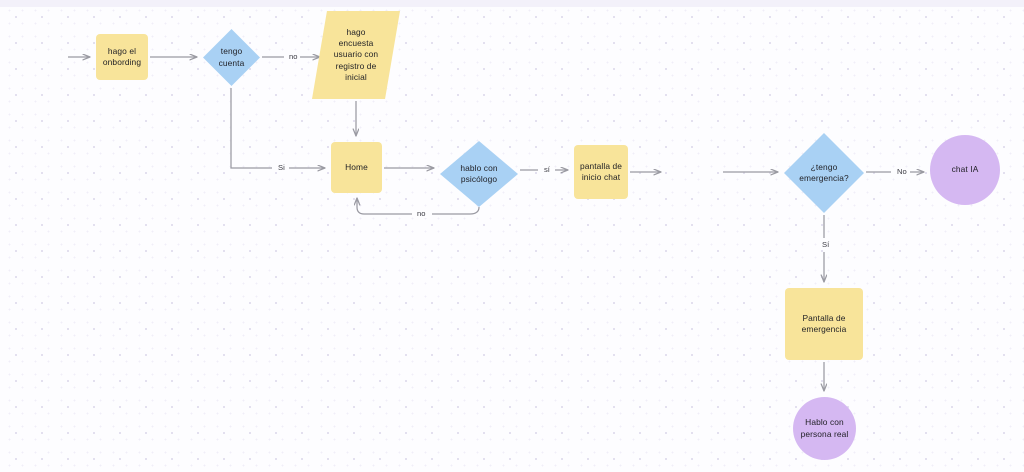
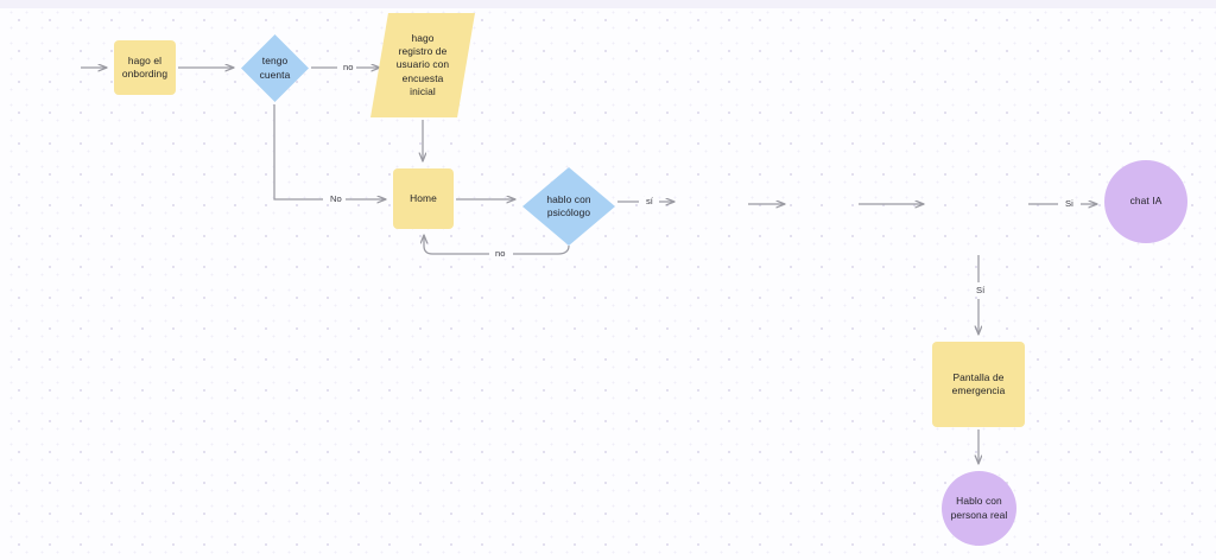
  hago el
  onbording
  tengo
  cuenta
  hago
- encuesta
+ registro de
  usuario con
- registro de
+ encuesta
  inicial
  Home
  hablo con
  psicólogo
- pantalla de
- inicio chat
- ¿tengo
- emergencia?
  chat IA
  Pantalla de
  emergencia
  Hablo con
  persona real
  no
- Si
+ No
  no
  sí
- No
+ Si
  Sí
